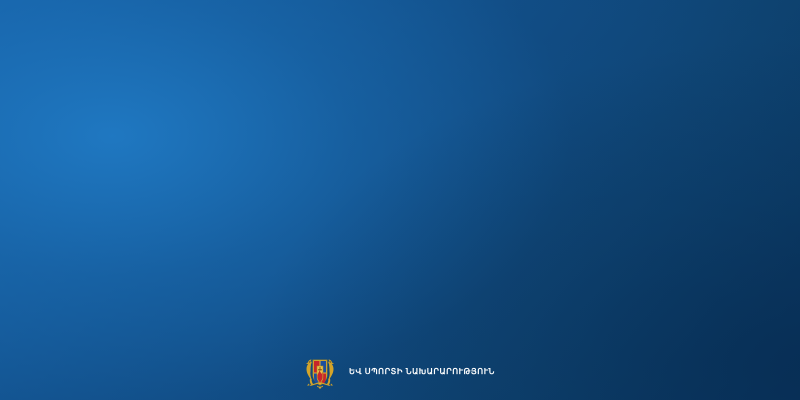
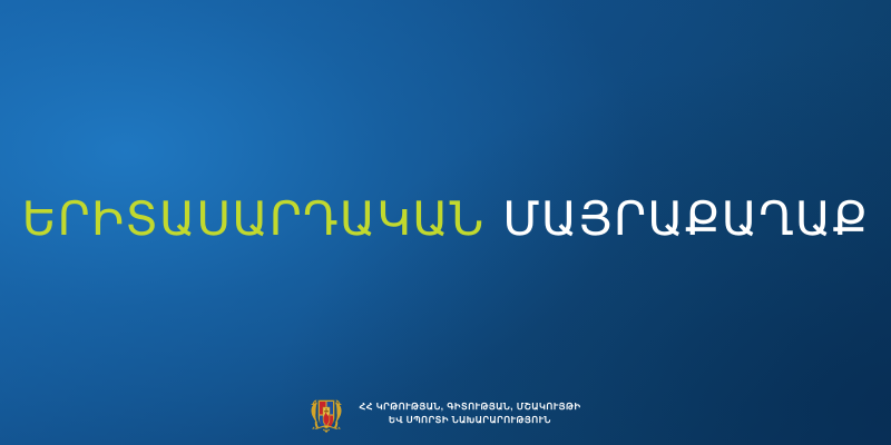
+ ԵՐԻՏԱՍԱՐԴԱԿԱՆ ՄԱՅՐԱՔԱՂԱՔ
+ ՀՀ ԿՐԹՈՒԹՅԱՆ, ԳԻՏՈՒԹՅԱՆ, ՄՇԱԿՈՒՅԹԻ
  ԵՎ ՍՊՈՐՏԻ ՆԱԽԱՐԱՐՈՒԹՅՈՒՆ
